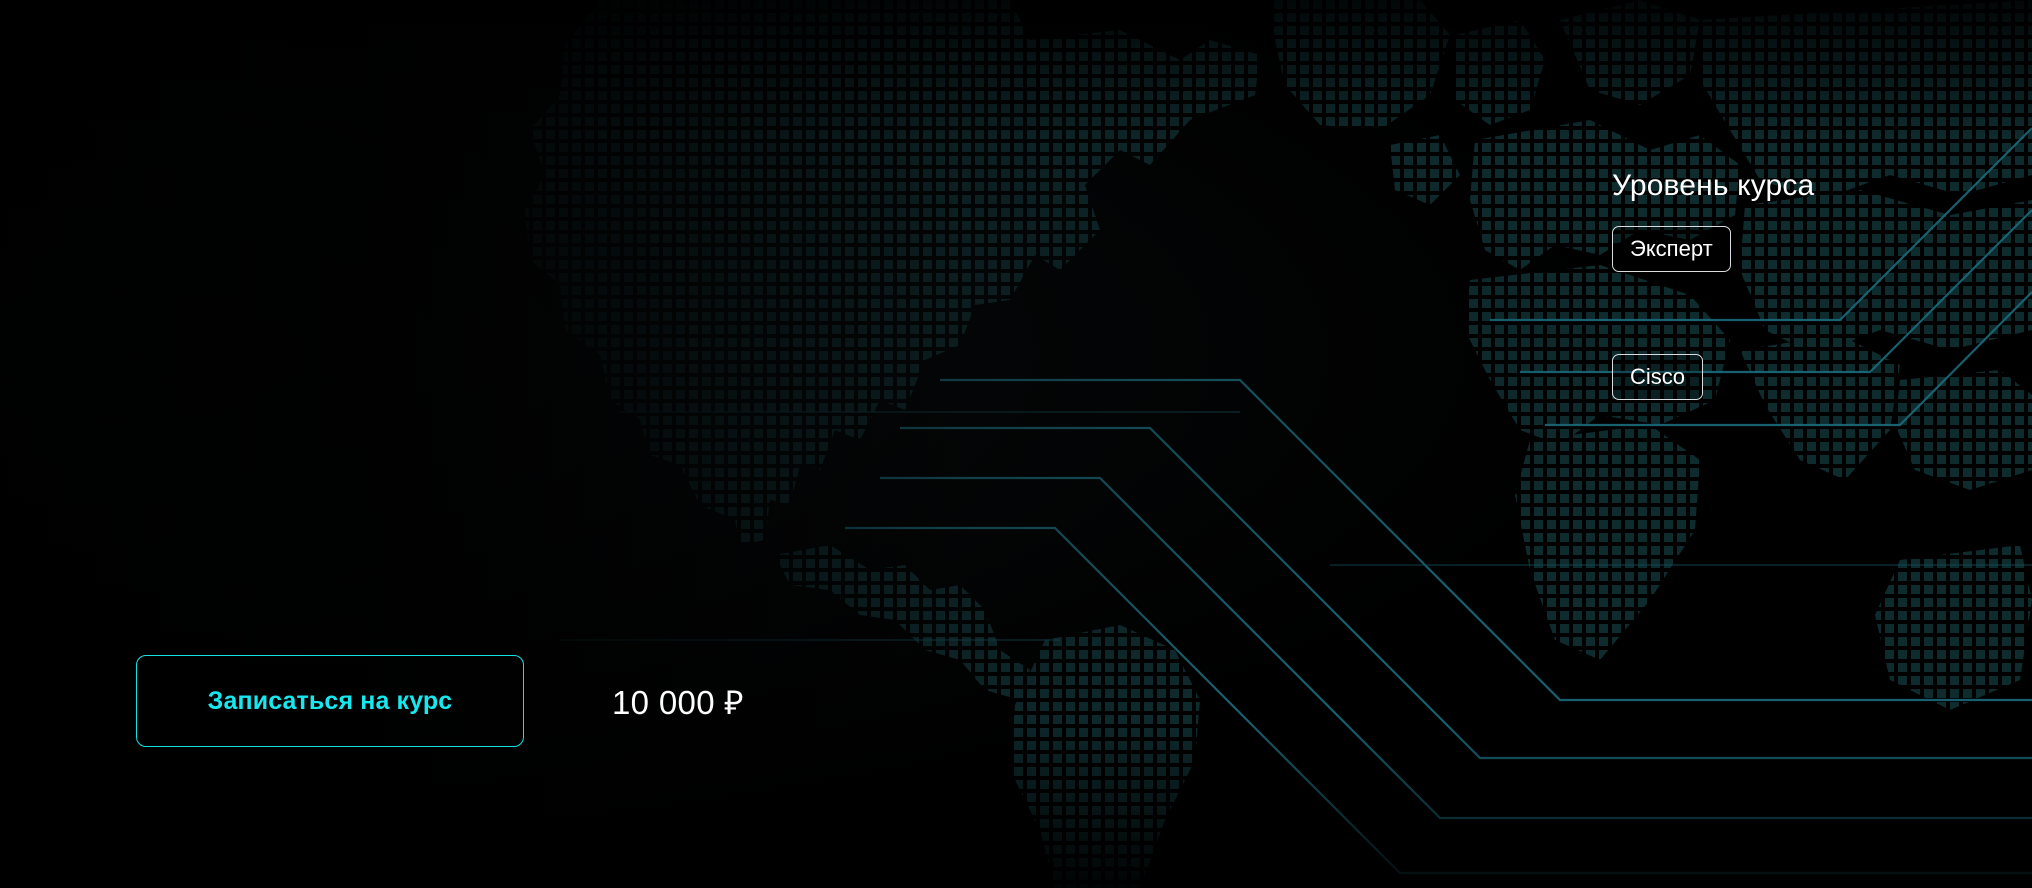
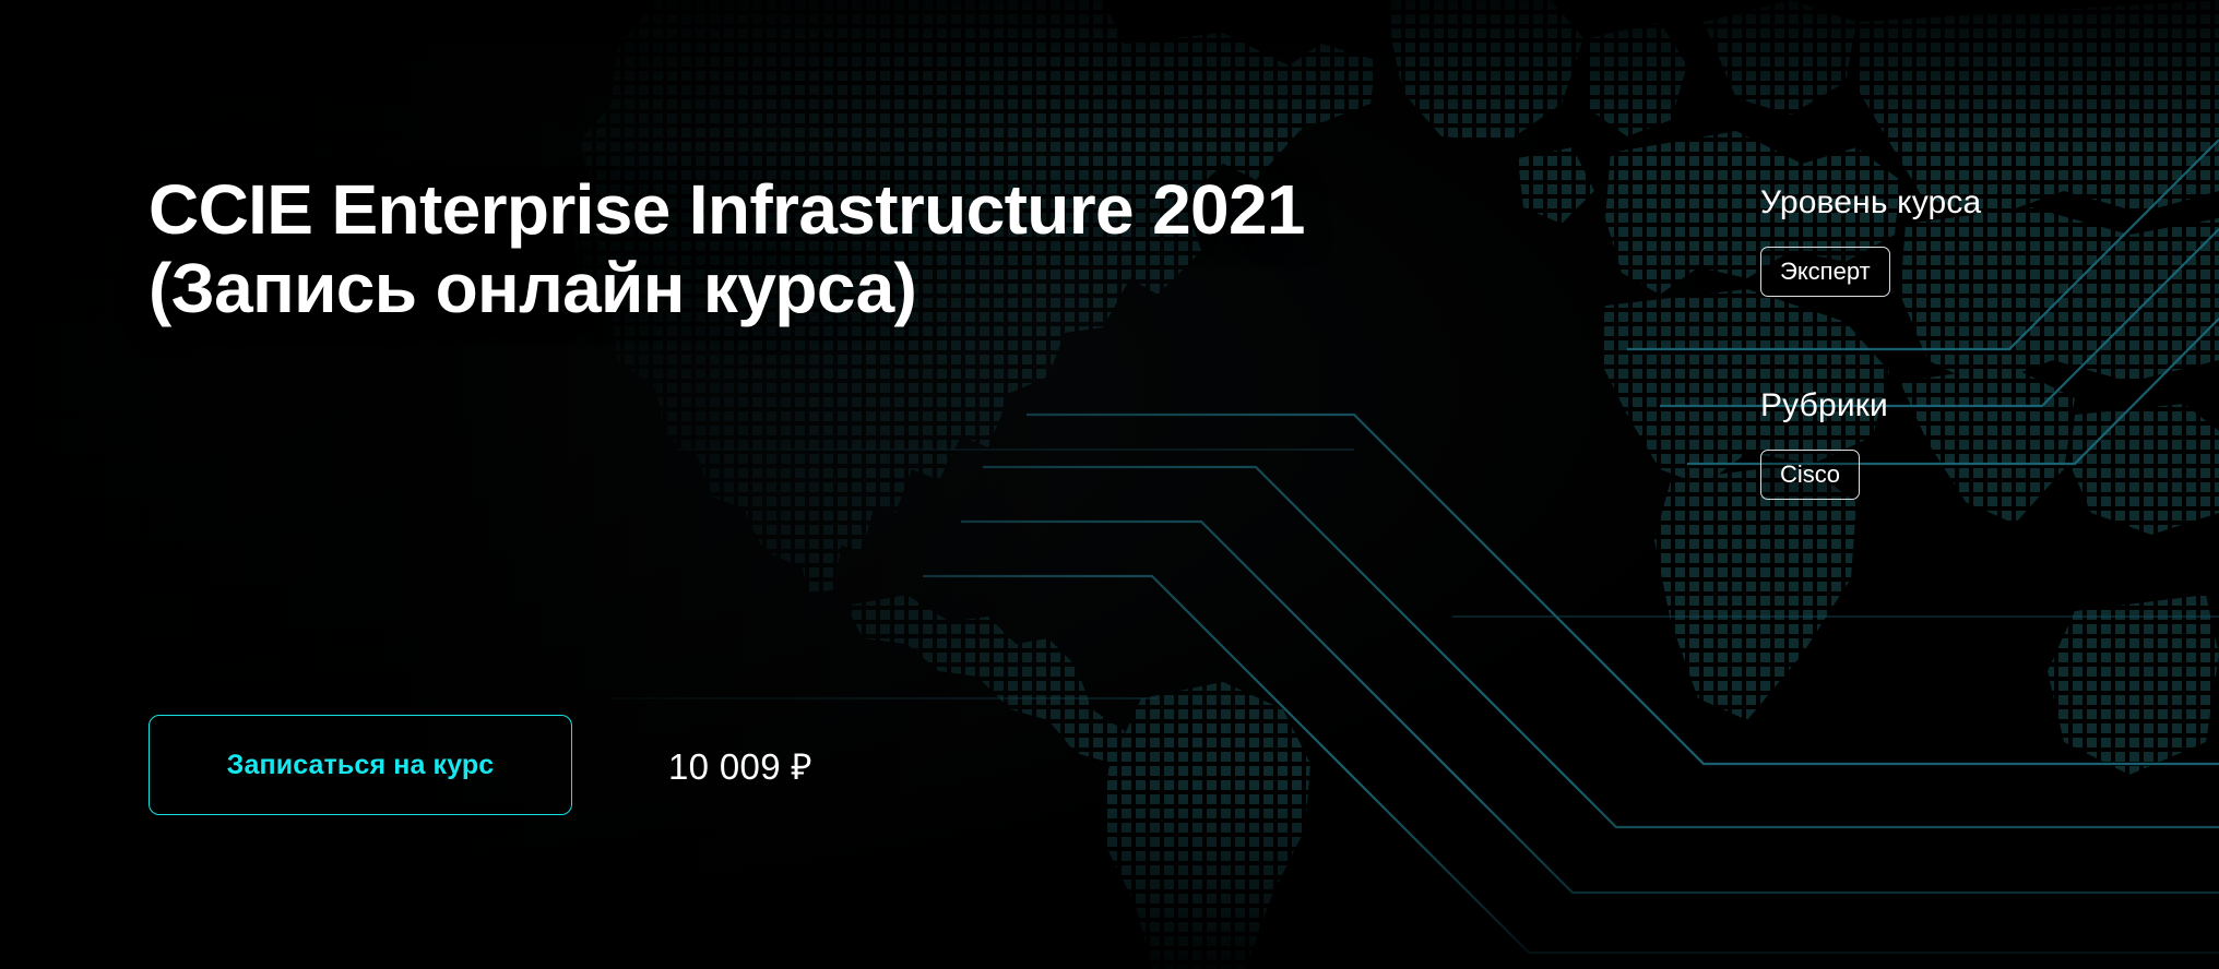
+ CCIE Enterprise Infrastructure 2021 (Запись онлайн курса)
  Записаться на курс
- 10 000 ₽
+ 10 009 ₽
  Уровень курса
  Эксперт
+ Рубрики
  Cisco
